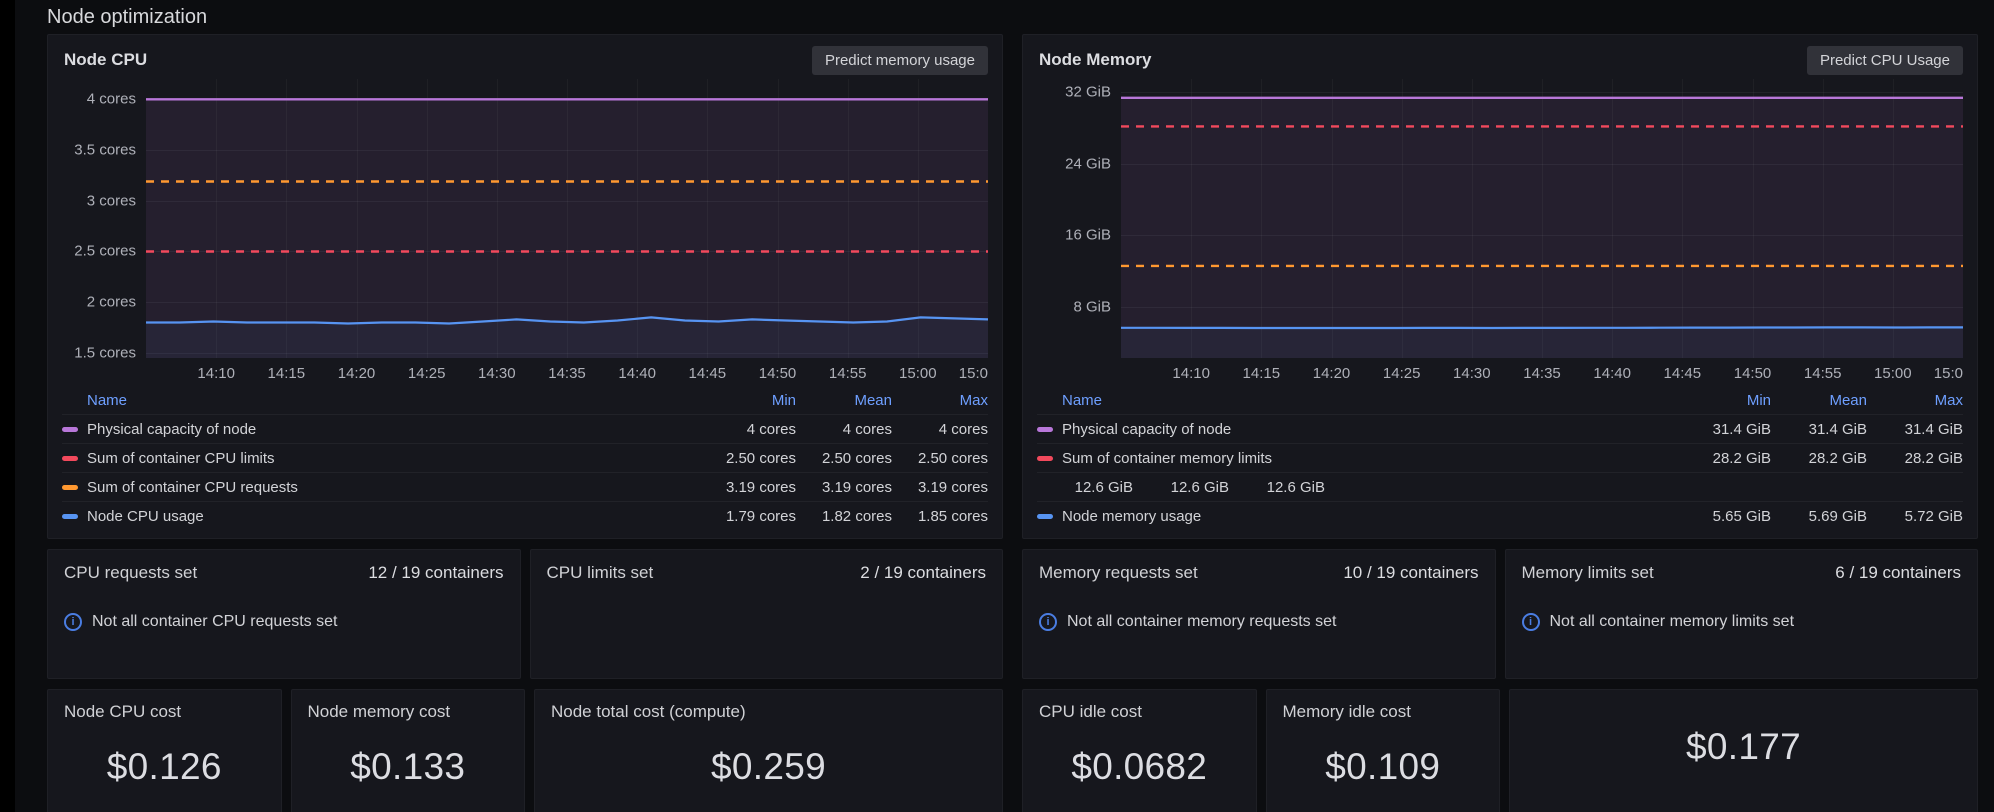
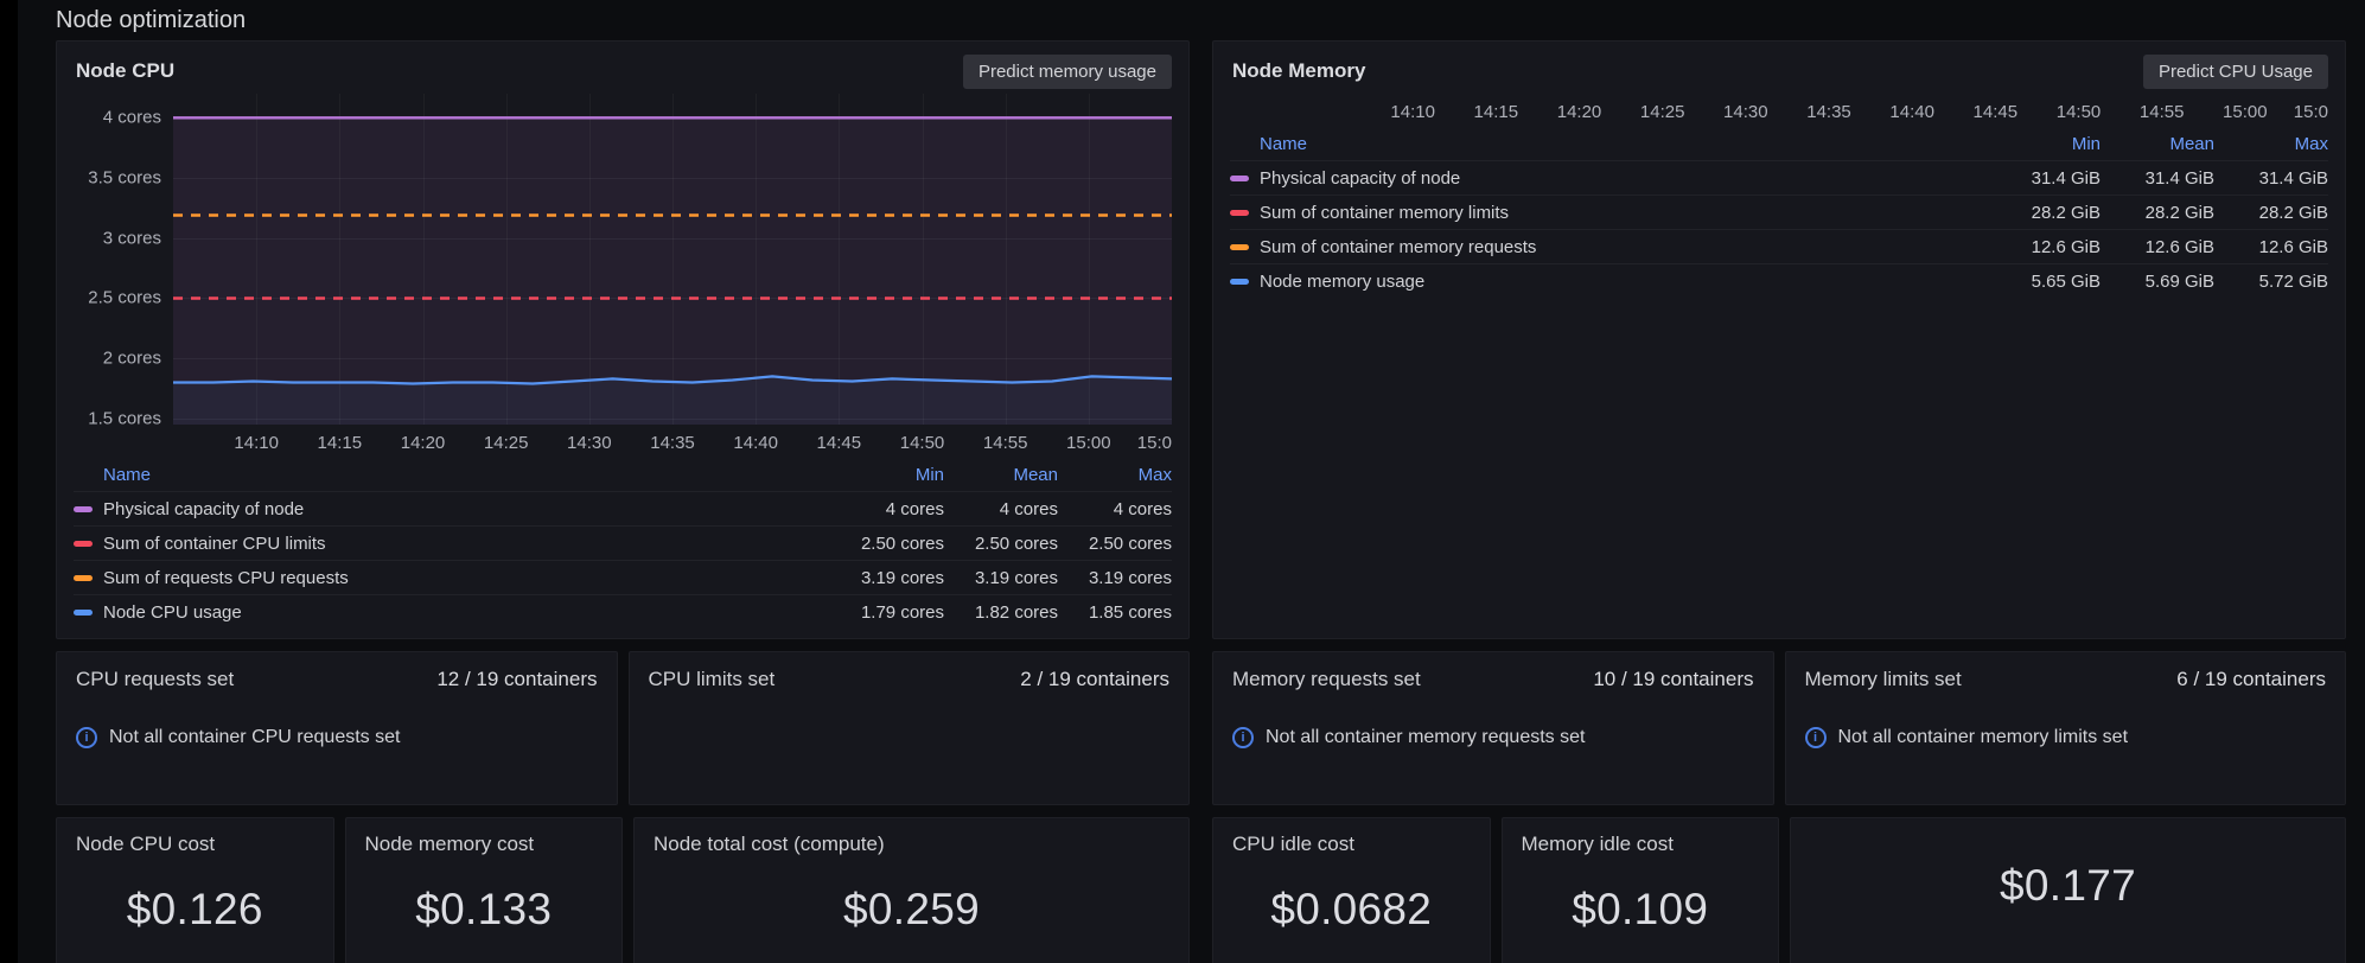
  Node optimization
  Node CPU
  Predict memory usage
  4 cores
  3.5 cores
  3 cores
  2.5 cores
  2 cores
  1.5 cores
  14:10
  14:15
  14:20
  14:25
  14:30
  14:35
  14:40
  14:45
  14:50
  14:55
  15:00
  15:0
  Name
  Min
  Mean
  Max
  Physical capacity of node
  4 cores
  4 cores
  4 cores
  Sum of container CPU limits
  2.50 cores
  2.50 cores
  2.50 cores
- Sum of container CPU requests
+ Sum of requests CPU requests
  3.19 cores
  3.19 cores
  3.19 cores
  Node CPU usage
  1.79 cores
  1.82 cores
  1.85 cores
  CPU requests set
  12 / 19 containers
  i
  Not all container CPU requests set
  CPU limits set
  2 / 19 containers
  Node CPU cost
  $0.126
  Node memory cost
  $0.133
  Node total cost (compute)
  $0.259
  Node Memory
  Predict CPU Usage
- 32 GiB
- 24 GiB
- 16 GiB
- 8 GiB
  14:10
  14:15
  14:20
  14:25
  14:30
  14:35
  14:40
  14:45
  14:50
  14:55
  15:00
  15:0
  Name
  Min
  Mean
  Max
  Physical capacity of node
  31.4 GiB
  31.4 GiB
  31.4 GiB
  Sum of container memory limits
  28.2 GiB
  28.2 GiB
  28.2 GiB
+ Sum of container memory requests
  12.6 GiB
  12.6 GiB
  12.6 GiB
  Node memory usage
  5.65 GiB
  5.69 GiB
  5.72 GiB
  Memory requests set
  10 / 19 containers
  i
  Not all container memory requests set
  Memory limits set
  6 / 19 containers
  i
  Not all container memory limits set
  CPU idle cost
  $0.0682
  Memory idle cost
  $0.109
  $0.177
